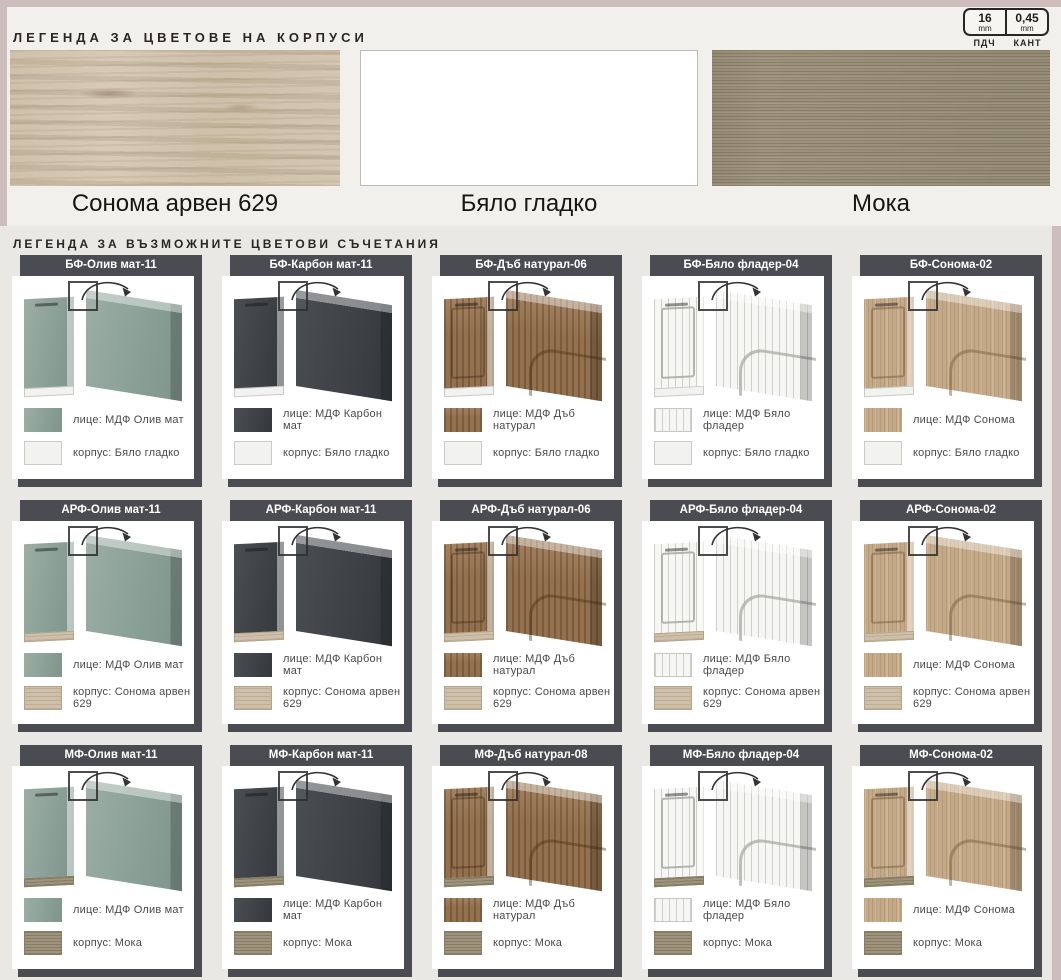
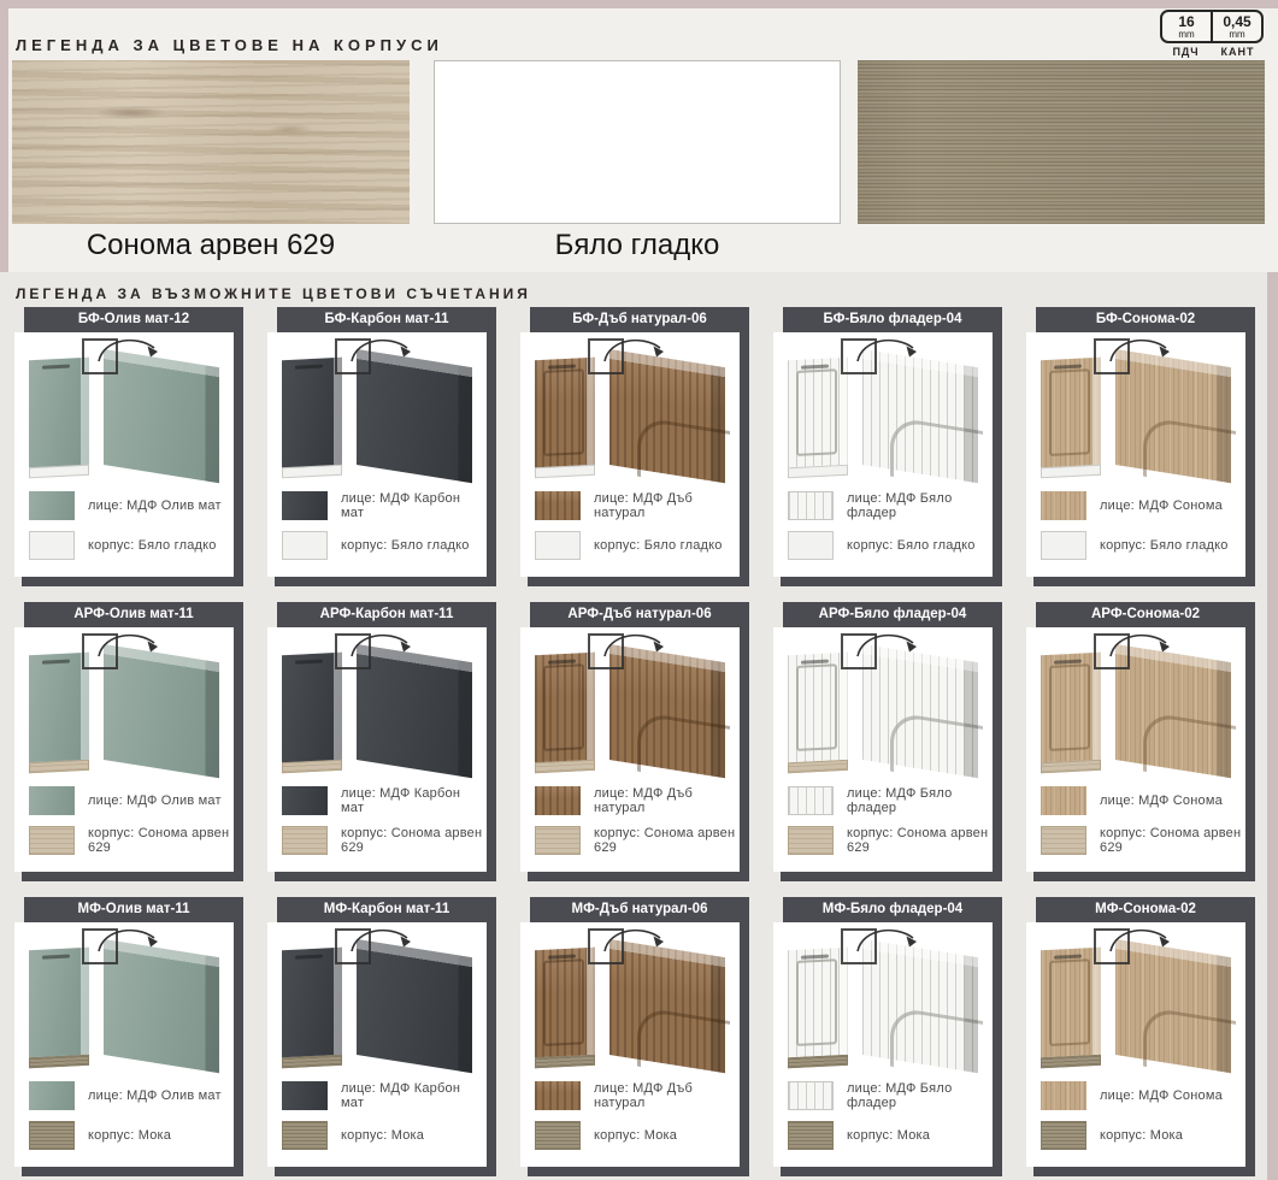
  ЛЕГЕНДА ЗА ЦВЕТОВЕ НА КОРПУСИ
  16
  mm
  0,45
  mm
  ПДЧ
  КАНТ
  Сонома арвен 629
  Бяло гладко
- Мока
  ЛЕГЕНДА ЗА ВЪЗМОЖНИТЕ ЦВЕТОВИ СЪЧЕТАНИЯ
- БФ-Олив мат-11
+ БФ-Олив мат-12
  лице: МДФ Олив мат
  корпус: Бяло гладко
  БФ-Карбон мат-11
  лице: МДФ Карбон мат
  корпус: Бяло гладко
  БФ-Дъб натурал-06
  лице: МДФ Дъб натурал
  корпус: Бяло гладко
  БФ-Бяло фладер-04
  лице: МДФ Бяло фладер
  корпус: Бяло гладко
  БФ-Сонома-02
  лице: МДФ Сонома
  корпус: Бяло гладко
  АРФ-Олив мат-11
  лице: МДФ Олив мат
  корпус: Сонома арвен 629
  АРФ-Карбон мат-11
  лице: МДФ Карбон мат
  корпус: Сонома арвен 629
  АРФ-Дъб натурал-06
  лице: МДФ Дъб натурал
  корпус: Сонома арвен 629
  АРФ-Бяло фладер-04
  лице: МДФ Бяло фладер
  корпус: Сонома арвен 629
  АРФ-Сонома-02
  лице: МДФ Сонома
  корпус: Сонома арвен 629
  МФ-Олив мат-11
  лице: МДФ Олив мат
  корпус: Мока
  МФ-Карбон мат-11
  лице: МДФ Карбон мат
  корпус: Мока
- МФ-Дъб натурал-08
+ МФ-Дъб натурал-06
  лице: МДФ Дъб натурал
  корпус: Мока
  МФ-Бяло фладер-04
  лице: МДФ Бяло фладер
  корпус: Мока
  МФ-Сонома-02
  лице: МДФ Сонома
  корпус: Мока
